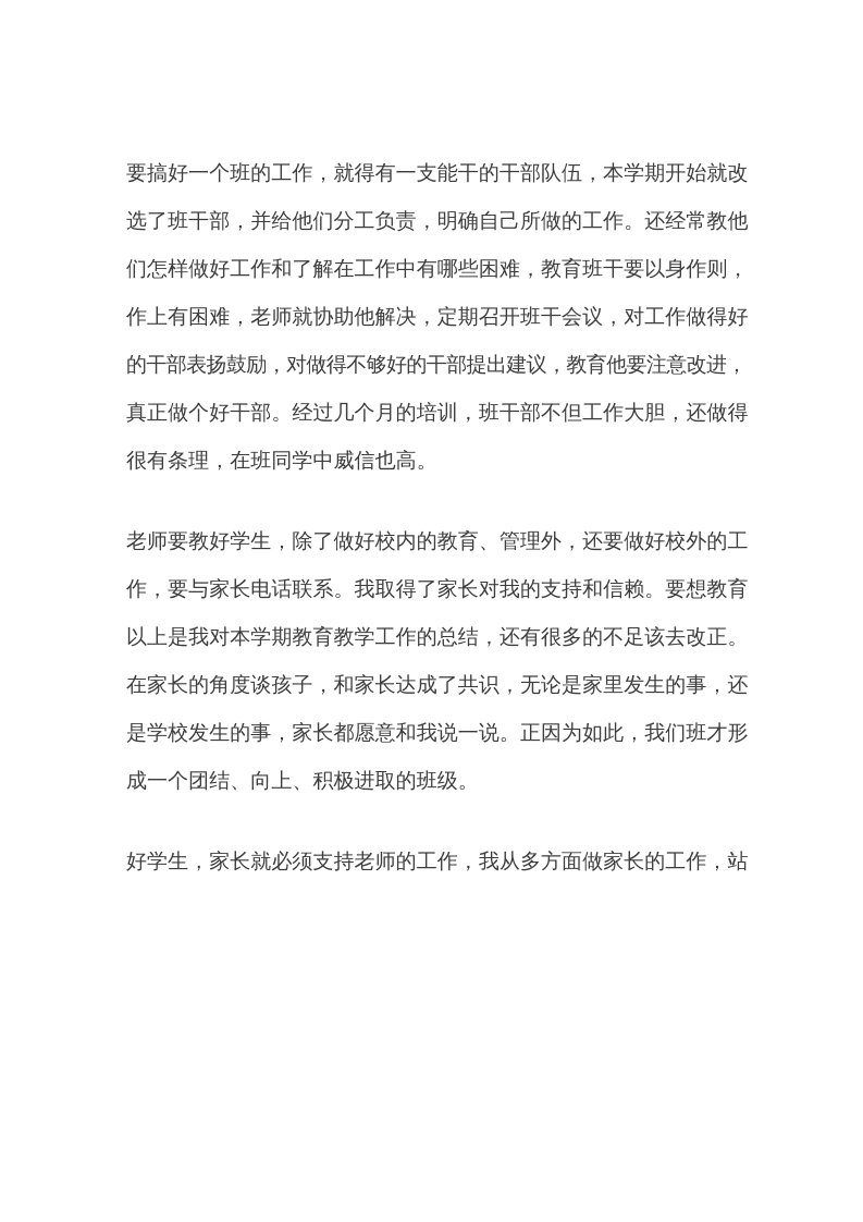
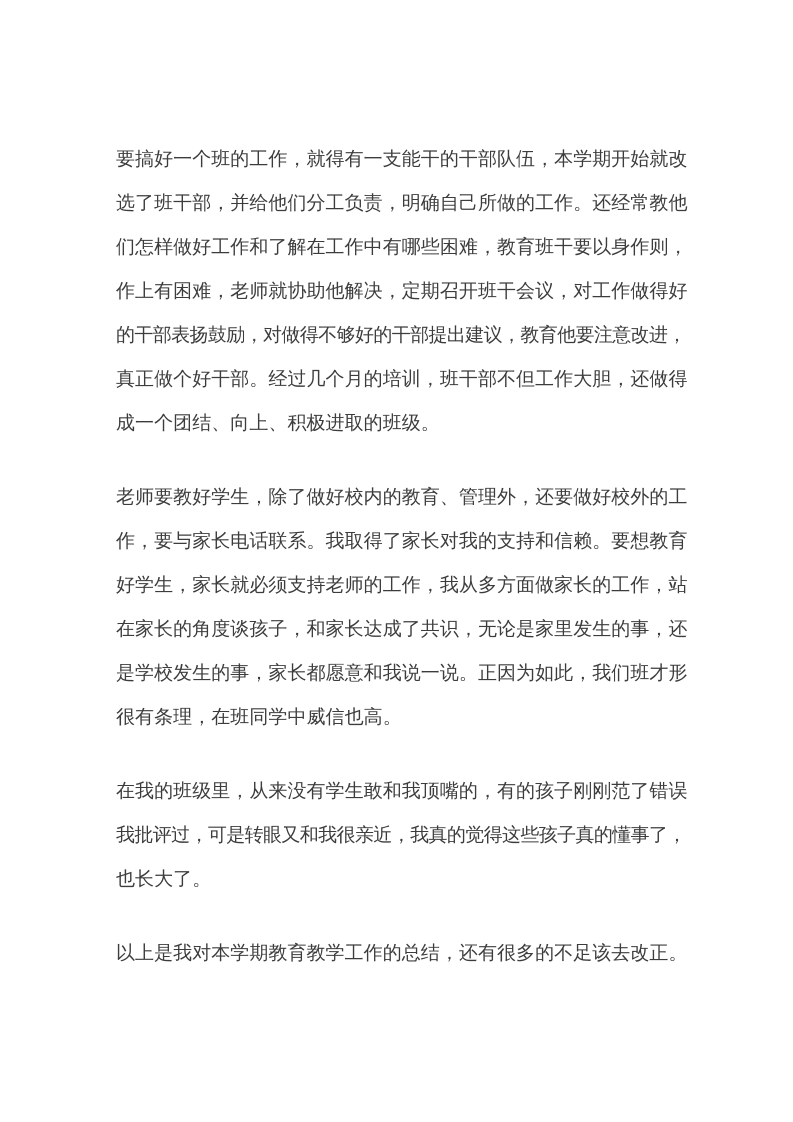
  要搞好一个班的工作，就得有一支能干的干部队伍，本学期开始就改
  选了班干部，并给他们分工负责，明确自己所做的工作。还经常教他
  们怎样做好工作和了解在工作中有哪些困难，教育班干要以身作则，
  作上有困难，老师就协助他解决，定期召开班干会议，对工作做得好
  的干部表扬鼓励，对做得不够好的干部提出建议，教育他要注意改进，
  真正做个好干部。经过几个月的培训，班干部不但工作大胆，还做得
- 很有条理，在班同学中威信也高。
+ 成一个团结、向上、积极进取的班级。
  老师要教好学生，除了做好校内的教育、管理外，还要做好校外的工
  作，要与家长电话联系。我取得了家长对我的支持和信赖。要想教育
- 以上是我对本学期教育教学工作的总结，还有很多的不足该去改正。
+ 好学生，家长就必须支持老师的工作，我从多方面做家长的工作，站
  在家长的角度谈孩子，和家长达成了共识，无论是家里发生的事，还
  是学校发生的事，家长都愿意和我说一说。正因为如此，我们班才形
- 成一个团结、向上、积极进取的班级。
+ 很有条理，在班同学中威信也高。
+ 在我的班级里，从来没有学生敢和我顶嘴的，有的孩子刚刚范了错误
+ 我批评过，可是转眼又和我很亲近，我真的觉得这些孩子真的懂事了，
+ 也长大了。
- 好学生，家长就必须支持老师的工作，我从多方面做家长的工作，站
+ 以上是我对本学期教育教学工作的总结，还有很多的不足该去改正。
